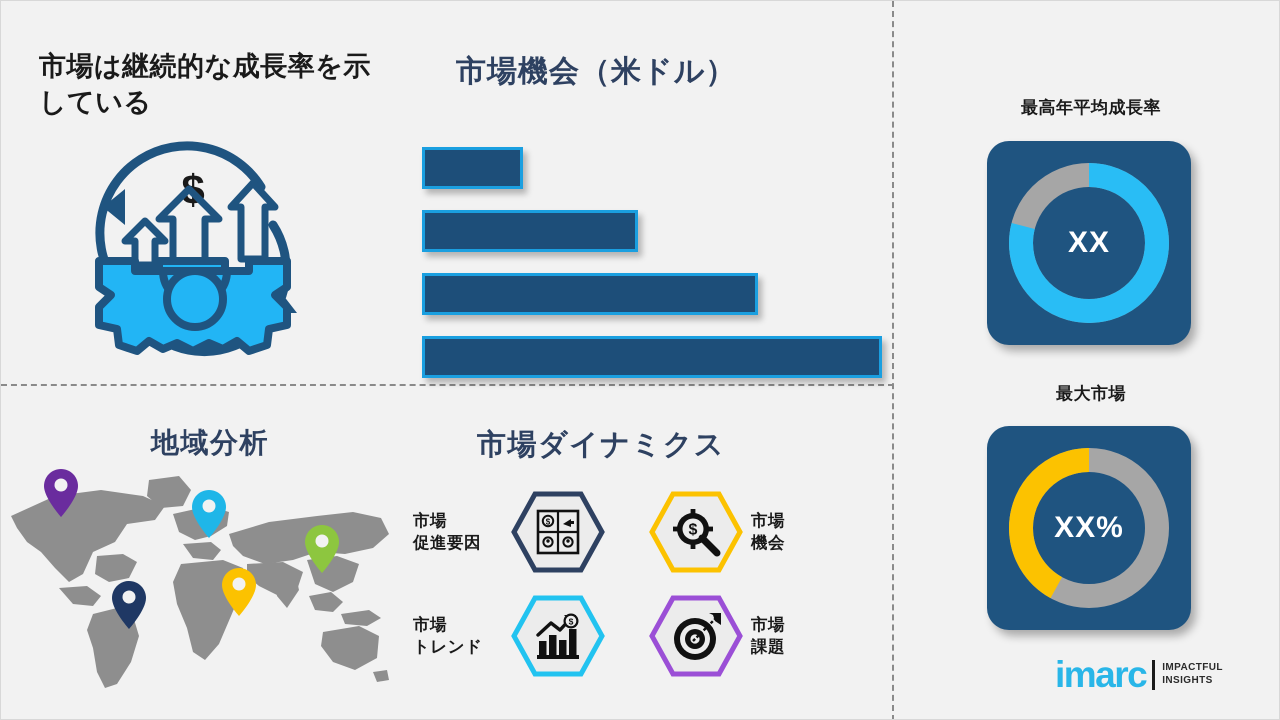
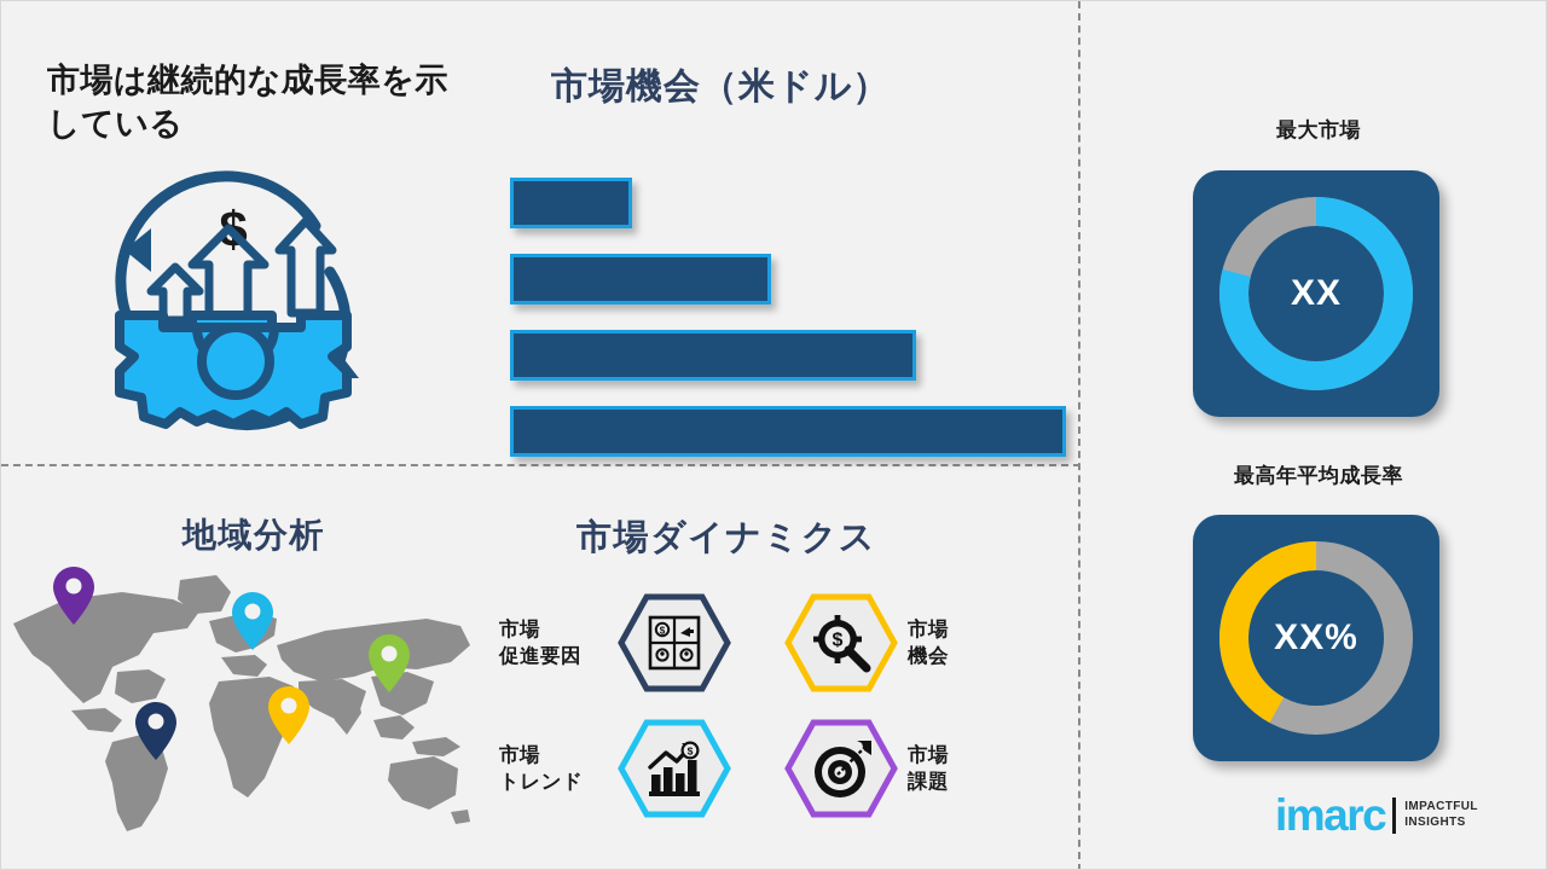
  市場は継続的な成長率を示している
  市場機会（米ドル）
- 最高年平均成長率
+ 最大市場
  XX
- 最大市場
+ 最高年平均成長率
  XX%
  地域分析
  市場ダイナミクス
  市場
  促進要因
  $
  $
  市場
  機会
  市場
  トレンド
  $
  市場
  課題
  imarc
  IMPACTFUL
  INSIGHTS
